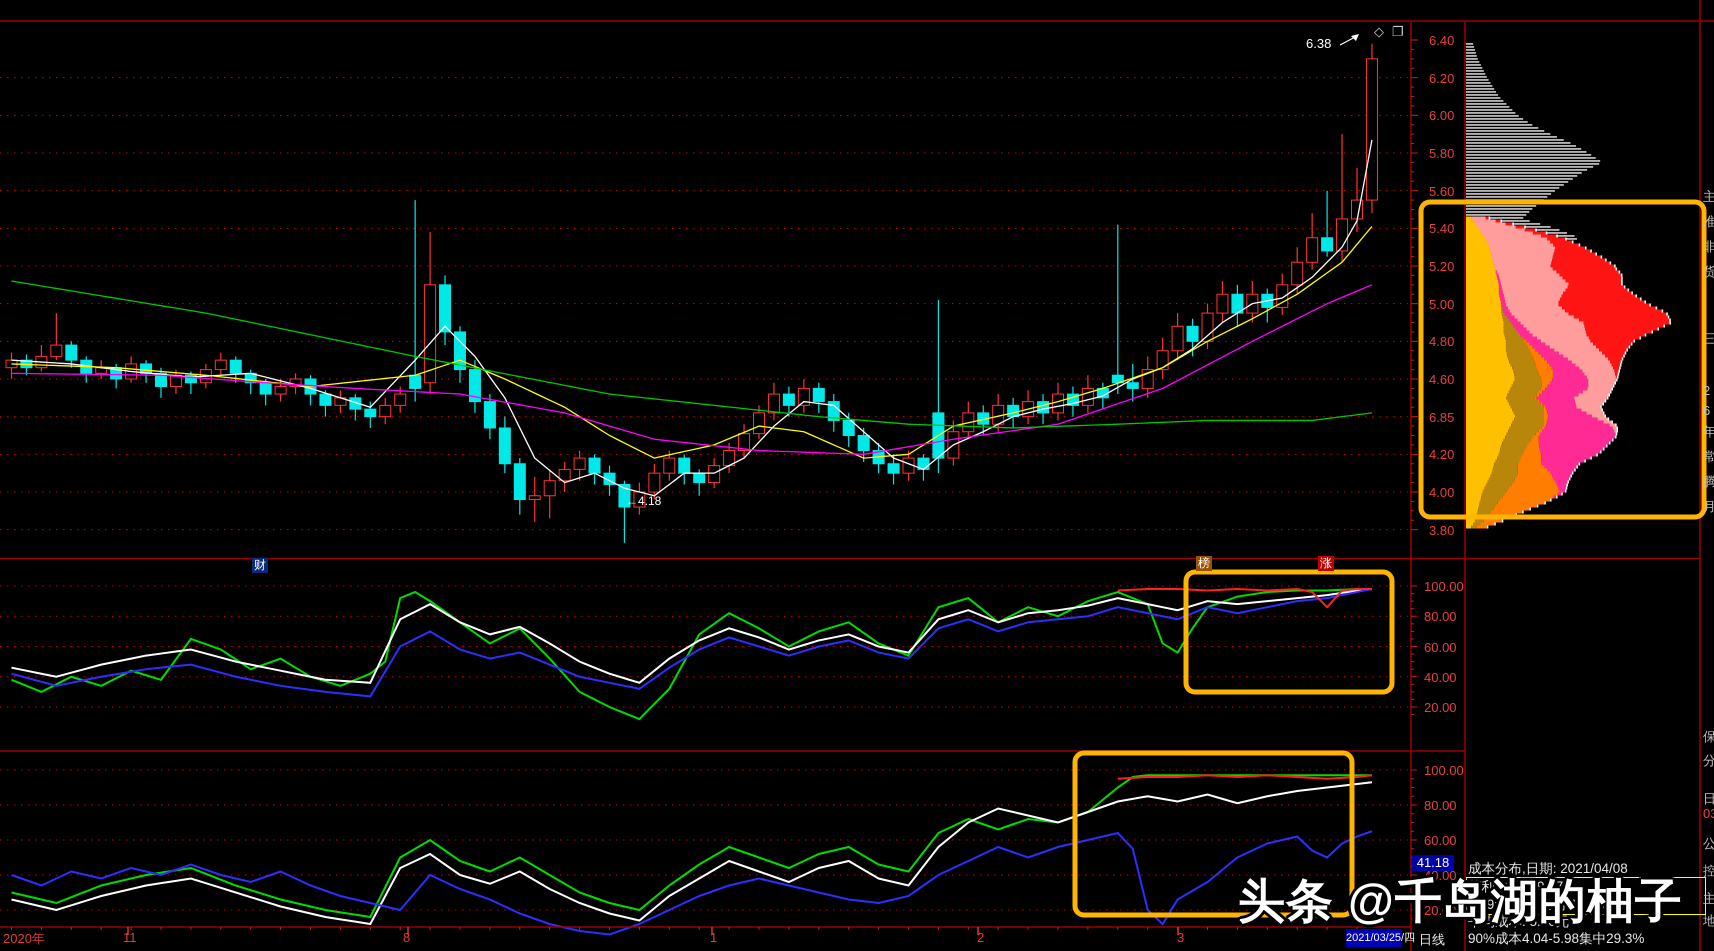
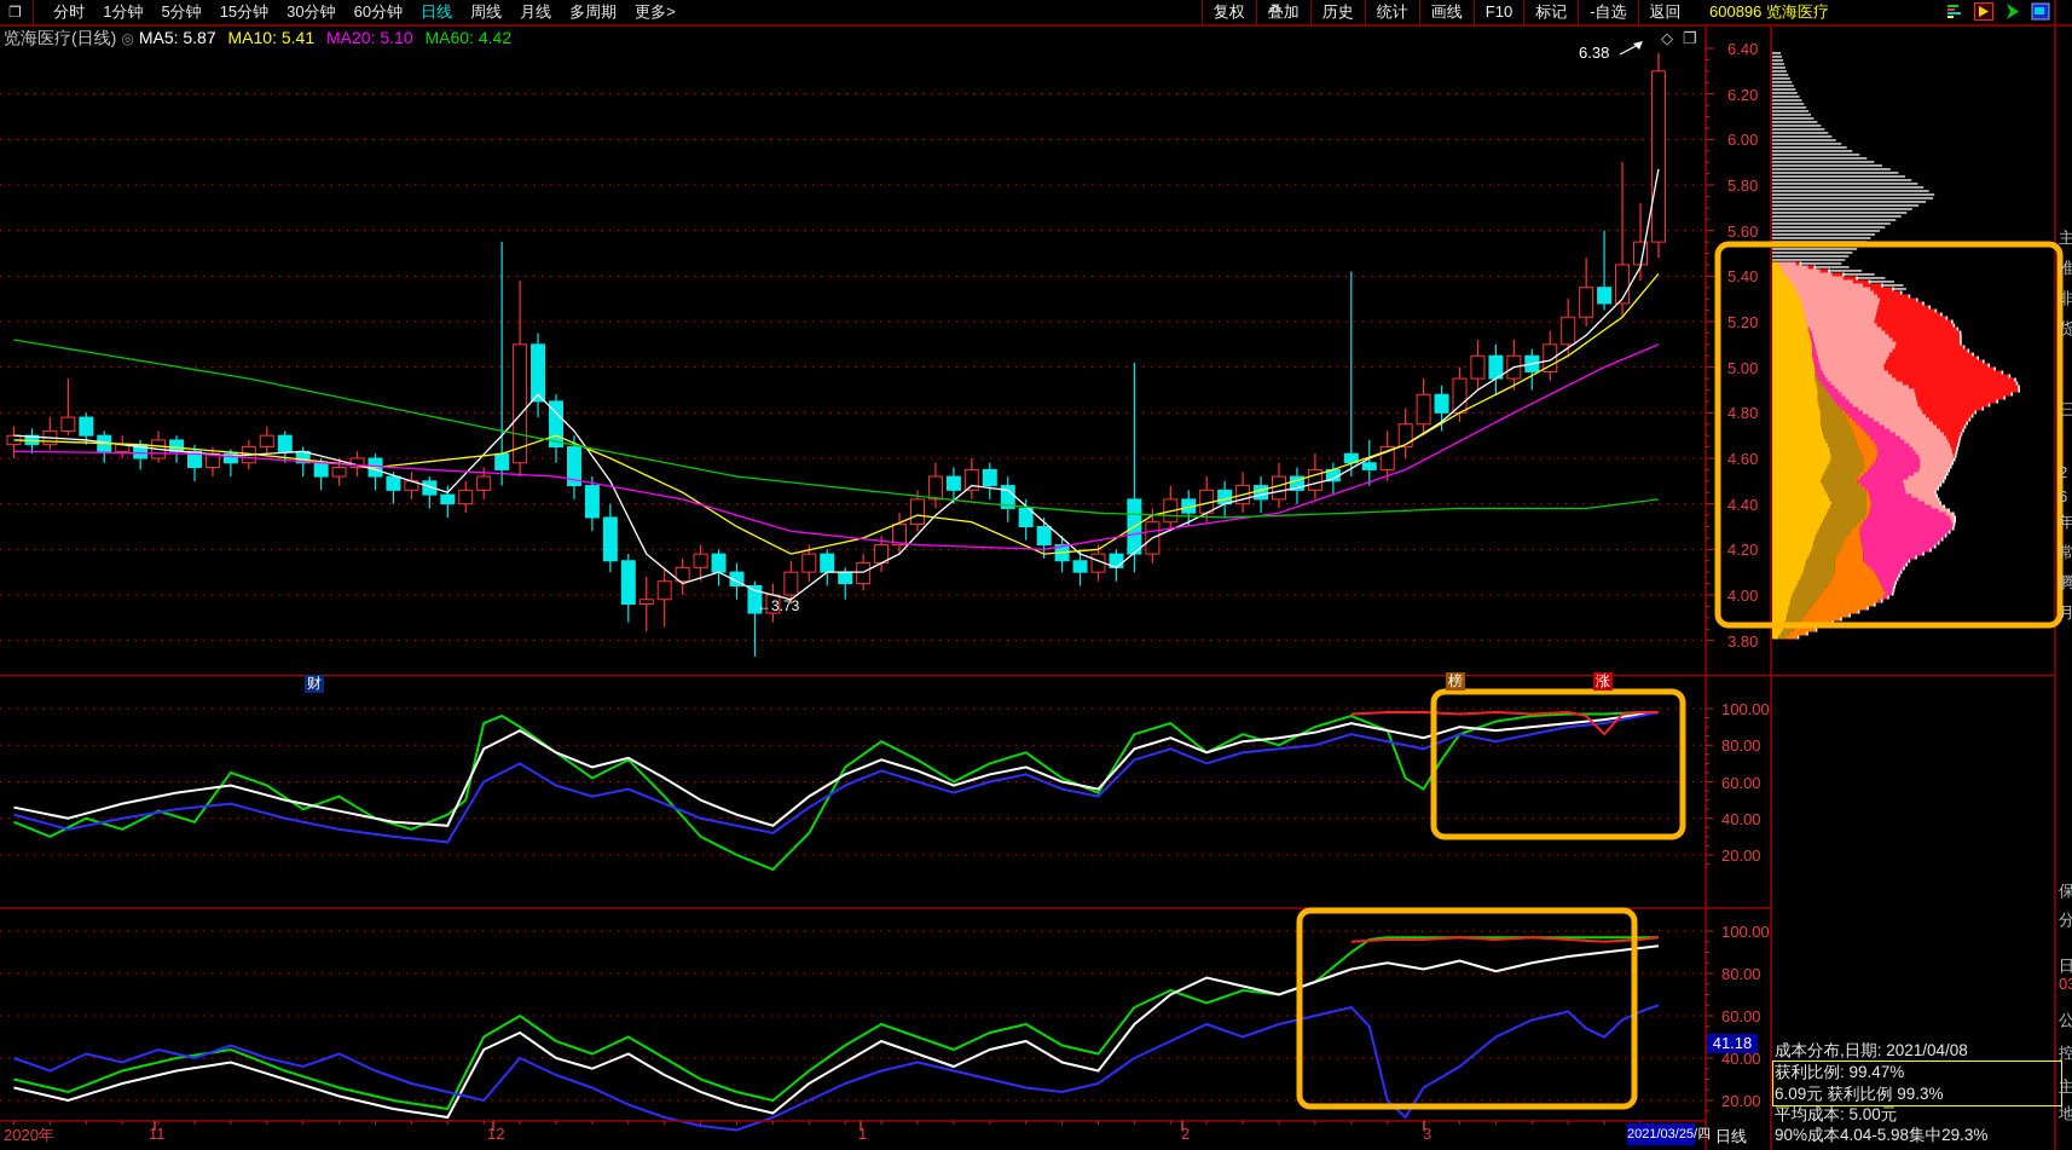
+ ❐ 分时 1分钟 5分钟 15分钟 30分钟 60分钟 日线 周线 月线 多周期 更多>
+ 复权 叠加 历史 统计 画线 F10 标记 -自选 返回 600896 览海医疗
+ 览海医疗(日线) ◎ MA5: 5.87 MA10: 5.41 MA20: 5.10 MA60: 4.42
  ◇
  ❐
  6.38
- ←4.18
+ ←3.73
  财
  榜
  涨
  41.18
  成本分布,日期: 2021/04/08
  获利比例: 99.47%
  6.09元 获利比例 99.3%
  平均成本: 5.00元
  90%成本4.04-5.98集中29.3%
  2020年
  11
- 8
+ 12
  1
  2
  3
  2021/03/25/四
  日线
  6.40
  6.20
  6.00
  5.80
  5.60
  5.40
  5.20
  5.00
  4.80
  4.60
- 6.85
+ 4.40
  4.20
  4.00
  3.80
  100.00
  80.00
  60.00
  40.00
  20.00
  100.00
  80.00
  60.00
  40.00
  20.00
  主
  准
  非
  货
  三
  2
  6
  年
  常
  腾
  月
  保
  分
  日
  公
  控
  主
  地
- 头条 @千岛湖的柚子
